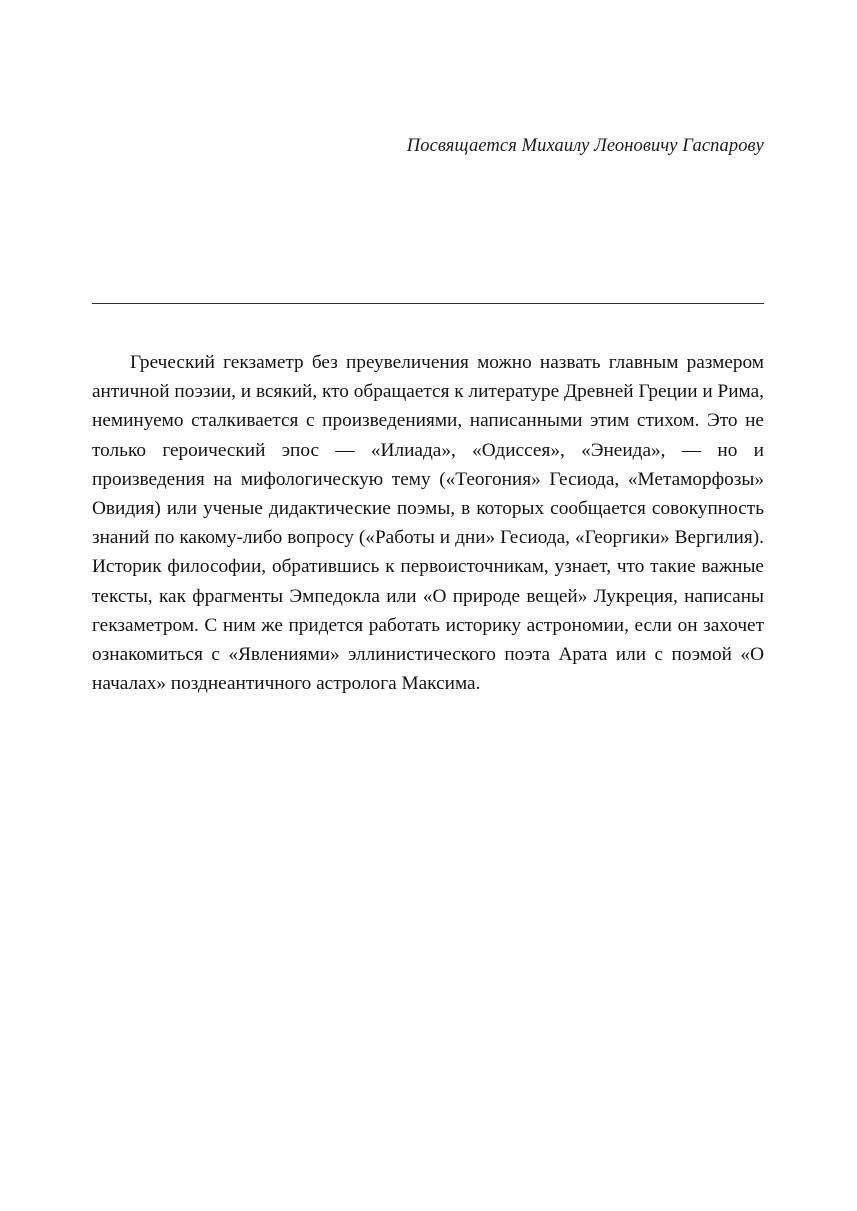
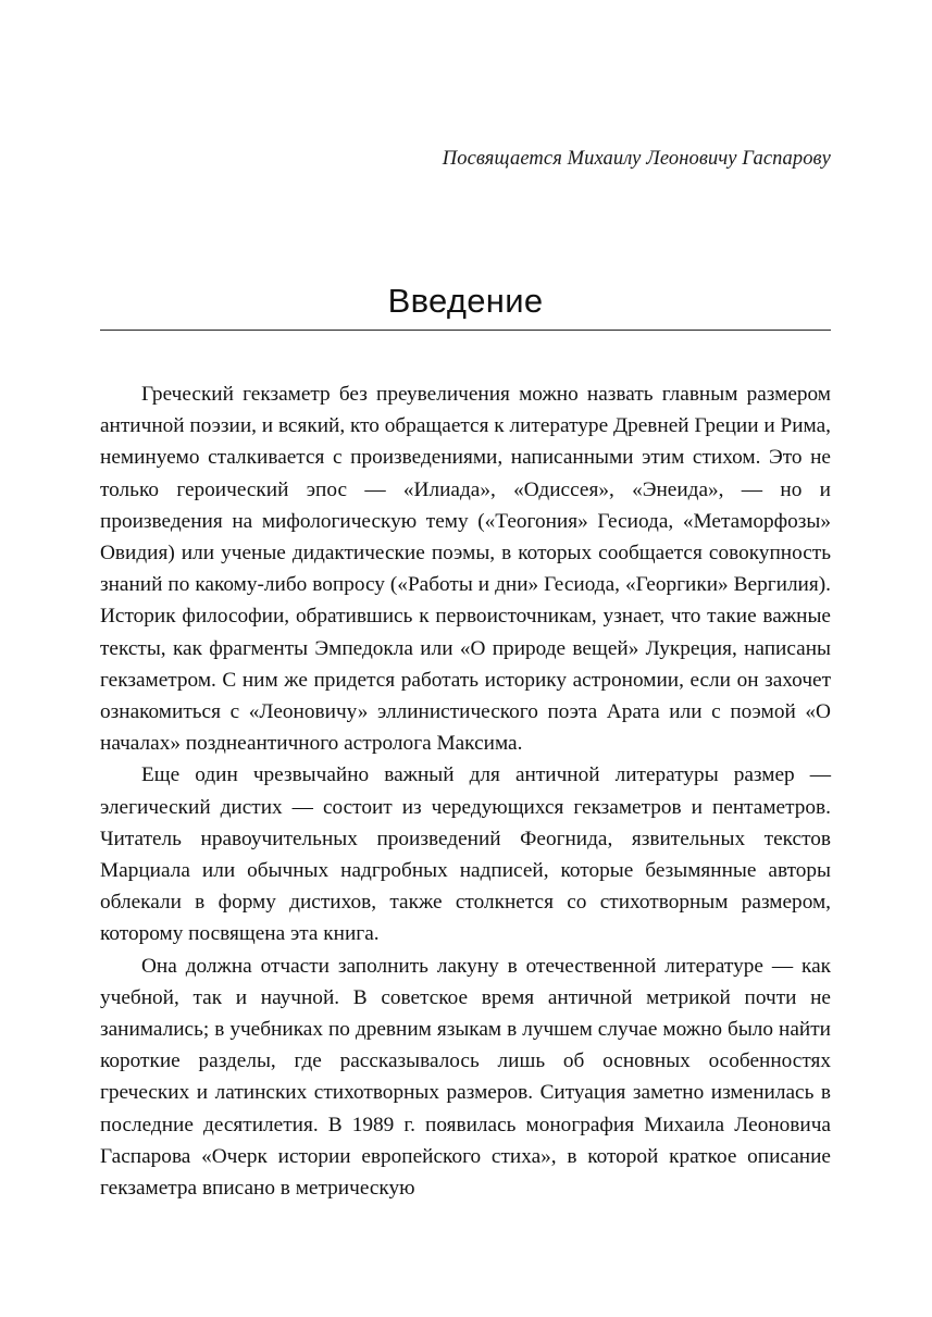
  Посвящается Михаилу Леоновичу Гаспарову
+ Введение
- Греческий гекзаметр без преувеличения можно назвать главным размером античной поэзии, и всякий, кто обращается к литературе Древней Греции и Рима, неминуемо сталкивается с произведениями, написанными этим стихом. Это не только героический эпос — «Илиада», «Одиссея», «Энеида», — но и произведения на мифологическую тему («Теогония» Гесиода, «Метаморфозы» Овидия) или ученые дидактические поэмы, в которых сообщается совокупность знаний по какому-либо вопросу («Работы и дни» Гесиода, «Георгики» Вергилия). Историк философии, обратившись к первоисточникам, узнает, что такие важные тексты, как фрагменты Эмпедокла или «О природе вещей» Лукреция, написаны гекзаметром. С ним же придется работать историку астрономии, если он захочет ознакомиться с «Явлениями» эллинистического поэта Арата или с поэмой «О началах» позднеантичного астролога Максима.
+ Греческий гекзаметр без преувеличения можно назвать главным размером античной поэзии, и всякий, кто обращается к литературе Древней Греции и Рима, неминуемо сталкивается с произведениями, написанными этим стихом. Это не только героический эпос — «Илиада», «Одиссея», «Энеида», — но и произведения на мифологическую тему («Теогония» Гесиода, «Метаморфозы» Овидия) или ученые дидактические поэмы, в которых сообщается совокупность знаний по какому-либо вопросу («Работы и дни» Гесиода, «Георгики» Вергилия). Историк философии, обратившись к первоисточникам, узнает, что такие важные тексты, как фрагменты Эмпедокла или «О природе вещей» Лукреция, написаны гекзаметром. С ним же придется работать историку астрономии, если он захочет ознакомиться с «Леоновичу» эллинистического поэта Арата или с поэмой «О началах» позднеантичного астролога Максима.
+ Еще один чрезвычайно важный для античной литературы размер — элегический дистих — состоит из чередующихся гекзаметров и пентаметров. Читатель нравоучительных произведений Феогнида, язвительных текстов Марциала или обычных надгробных надписей, которые безымянные авторы облекали в форму дистихов, также столкнется со стихотворным размером, которому посвящена эта книга.
+ Она должна отчасти заполнить лакуну в отечественной литературе — как учебной, так и научной. В советское время античной метрикой почти не занимались; в учебниках по древним языкам в лучшем случае можно было найти короткие разделы, где рассказывалось лишь об основных особенностях греческих и латинских стихотворных размеров. Ситуация заметно изменилась в последние десятилетия. В 1989 г. появилась монография Михаила Леоновича Гаспарова «Очерк истории европейского стиха», в которой краткое описание гекзаметра вписано в метрическую
